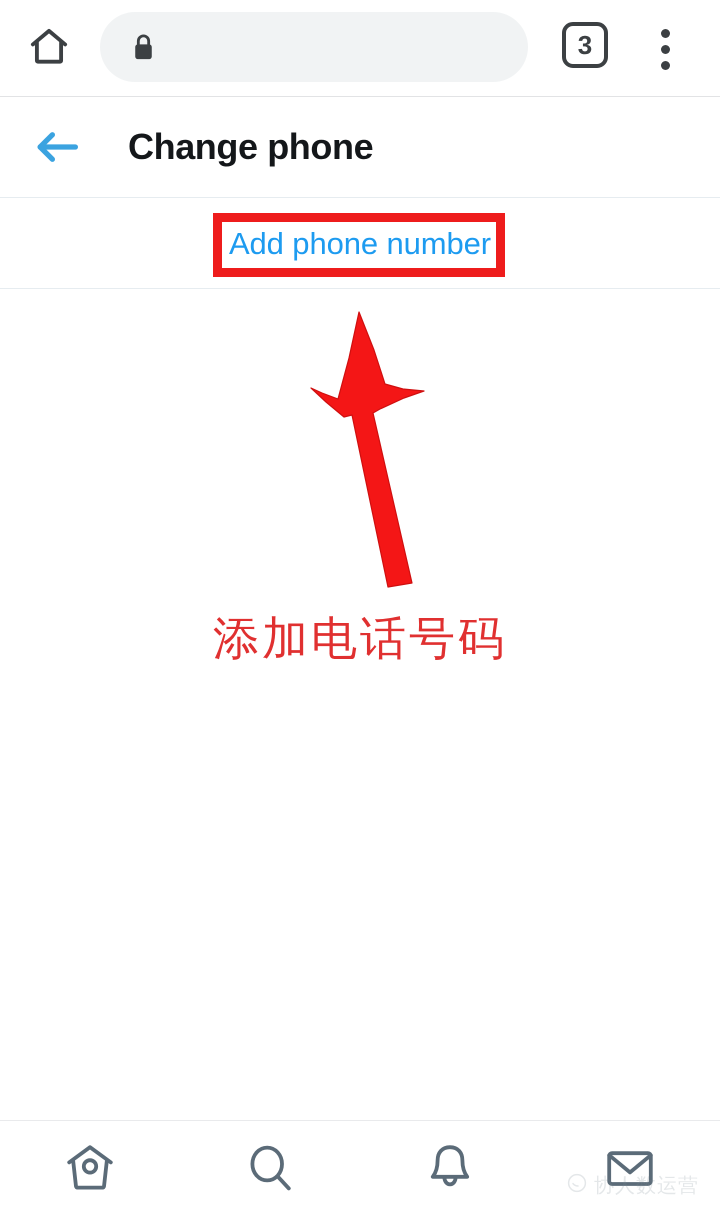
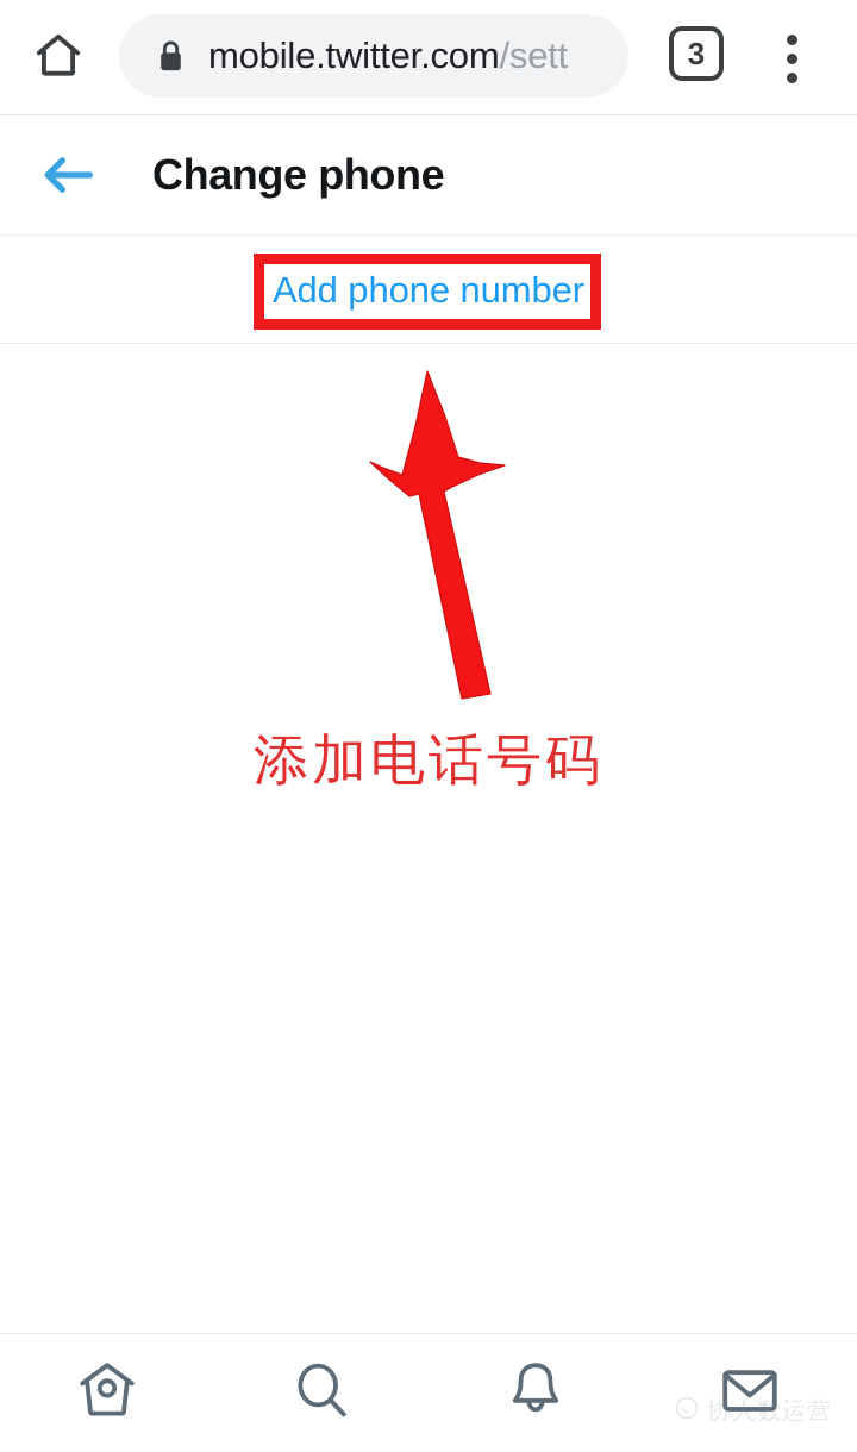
+ mobile.twitter.com/sett
  3
  Change phone
  Add phone number
  添加电话号码
  协人数运营
